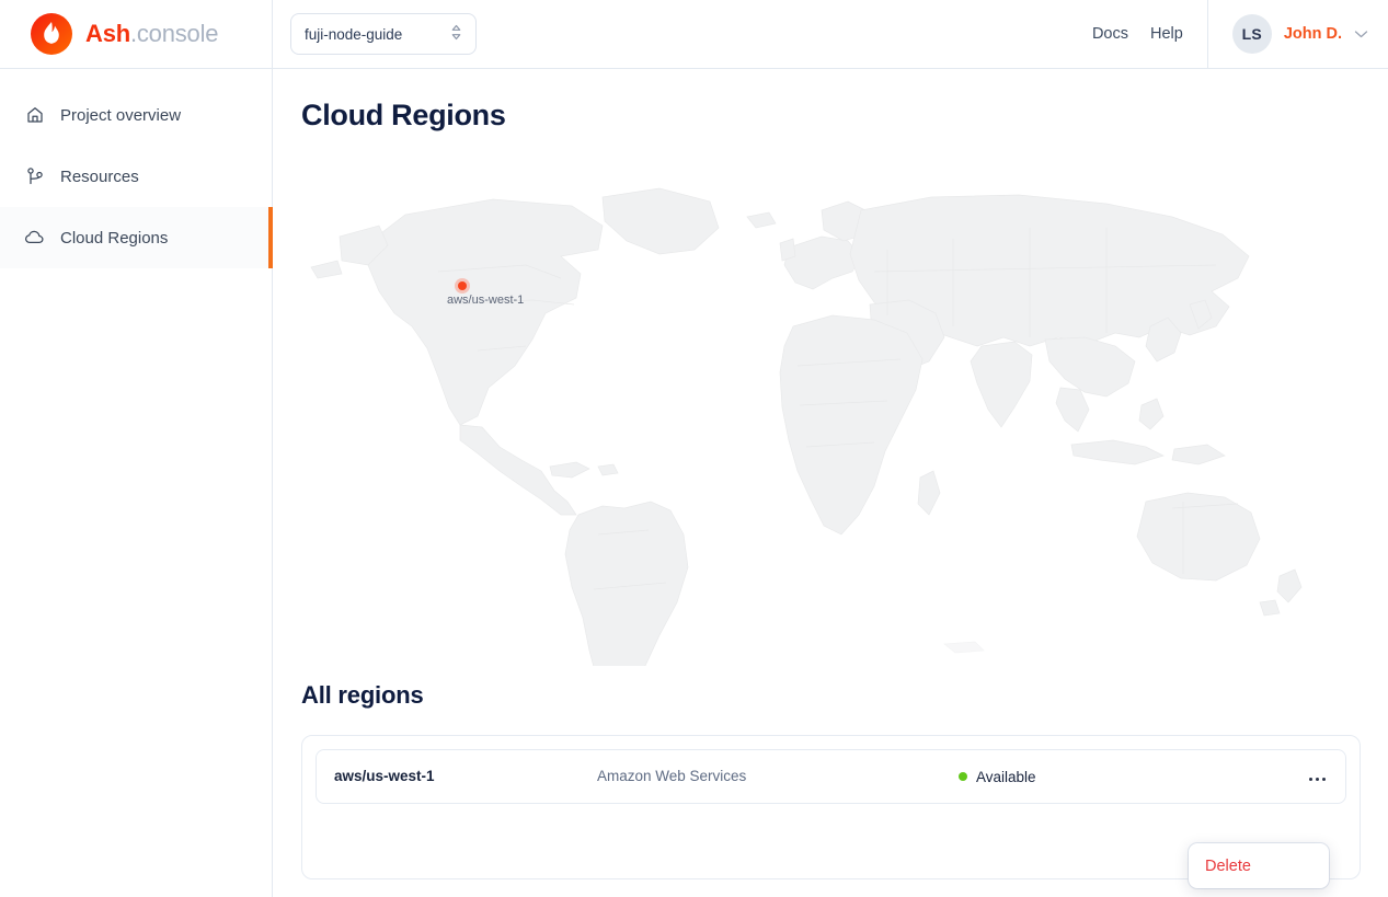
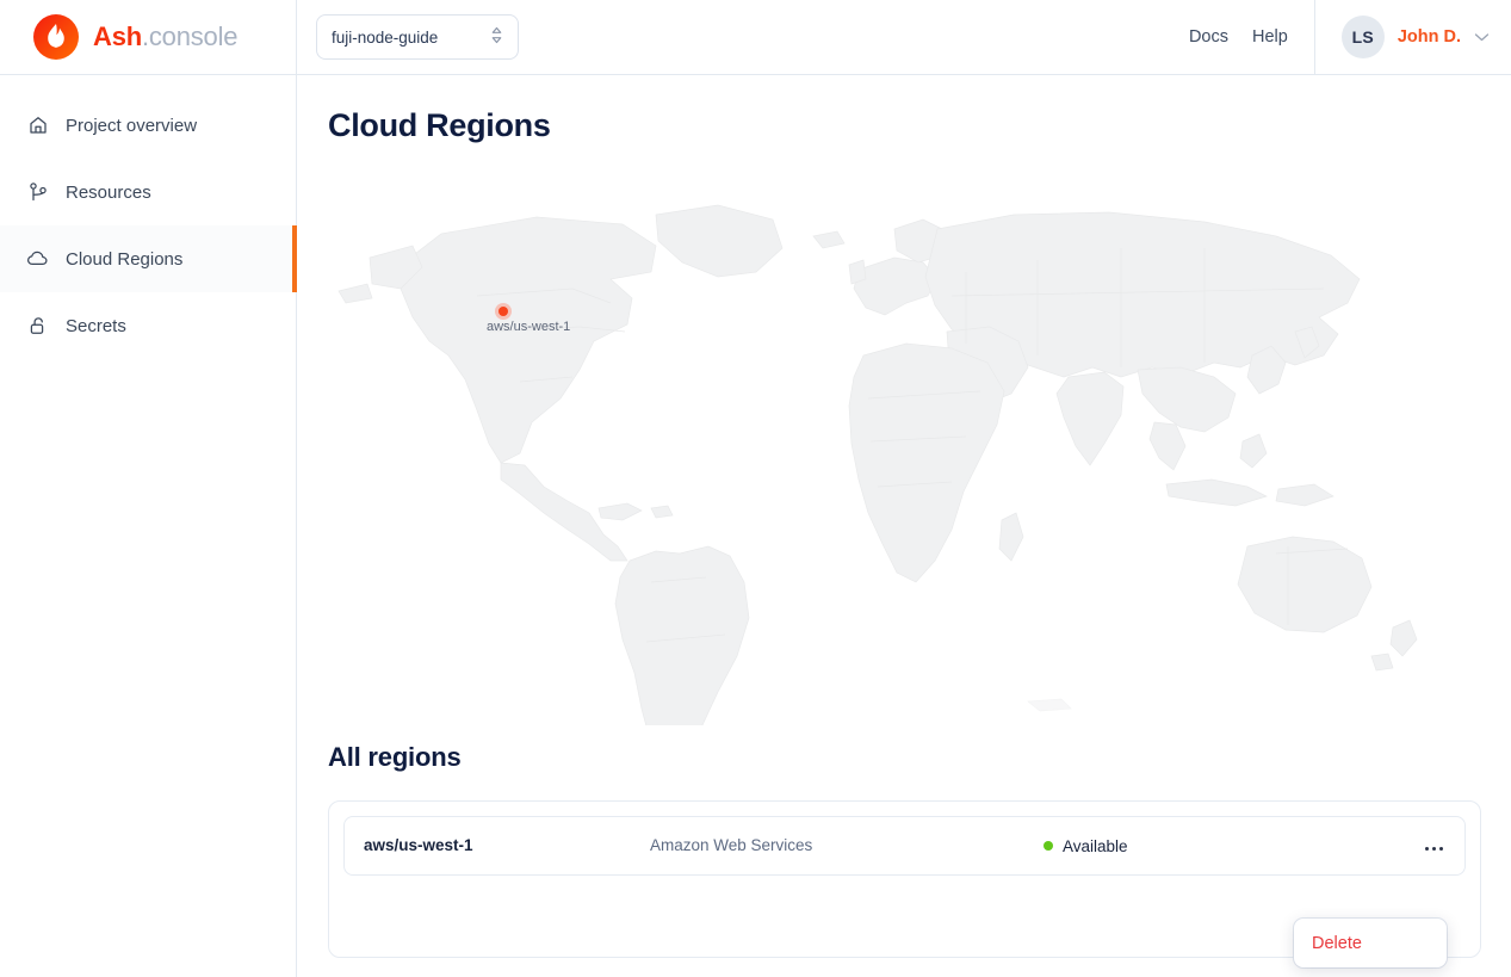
  Ash.console
  fuji-node-guide
  Docs
  Help
  LS
  John D.
  Project overview
  Resources
  Cloud Regions
+ Secrets
  Cloud Regions
  aws/us-west-1
  All regions
  aws/us-west-1
  Amazon Web Services
  Available
  Delete
